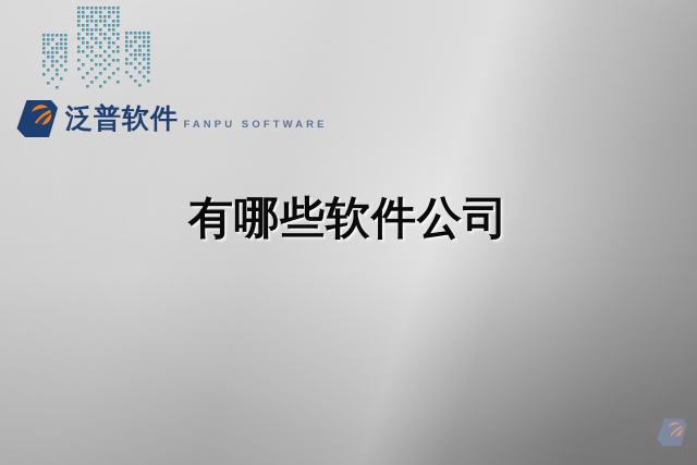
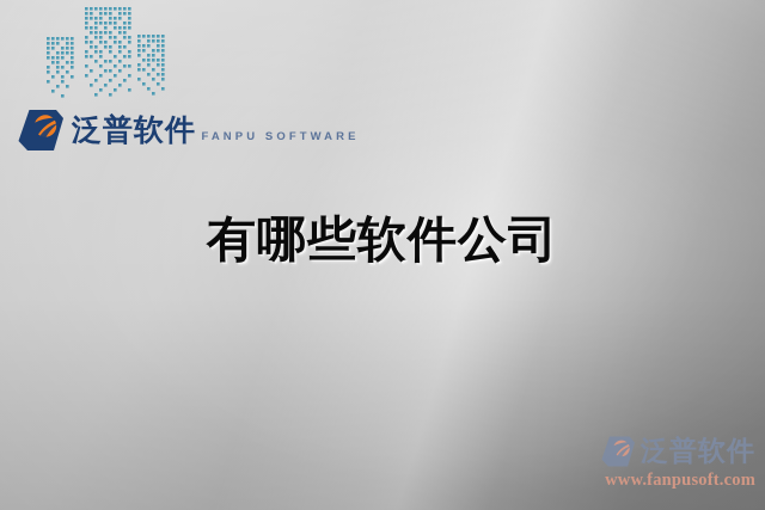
  泛普软件 FANPU SOFTWARE
  有哪些软件公司
+ 泛普软件
+ www.fanpusoft.com
